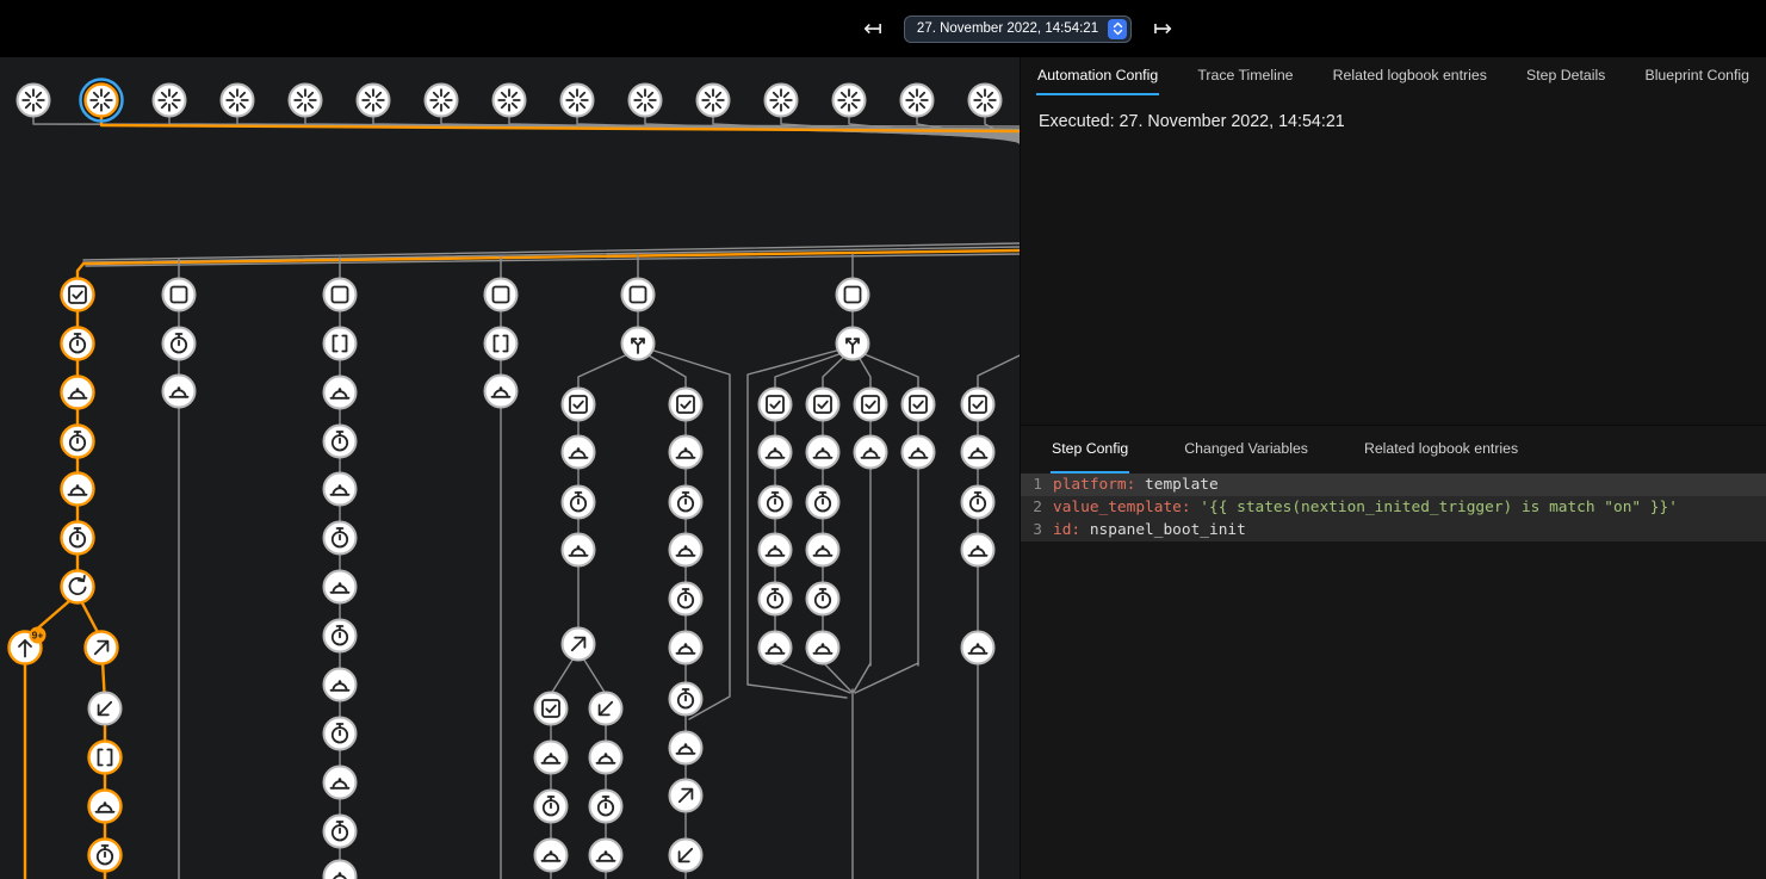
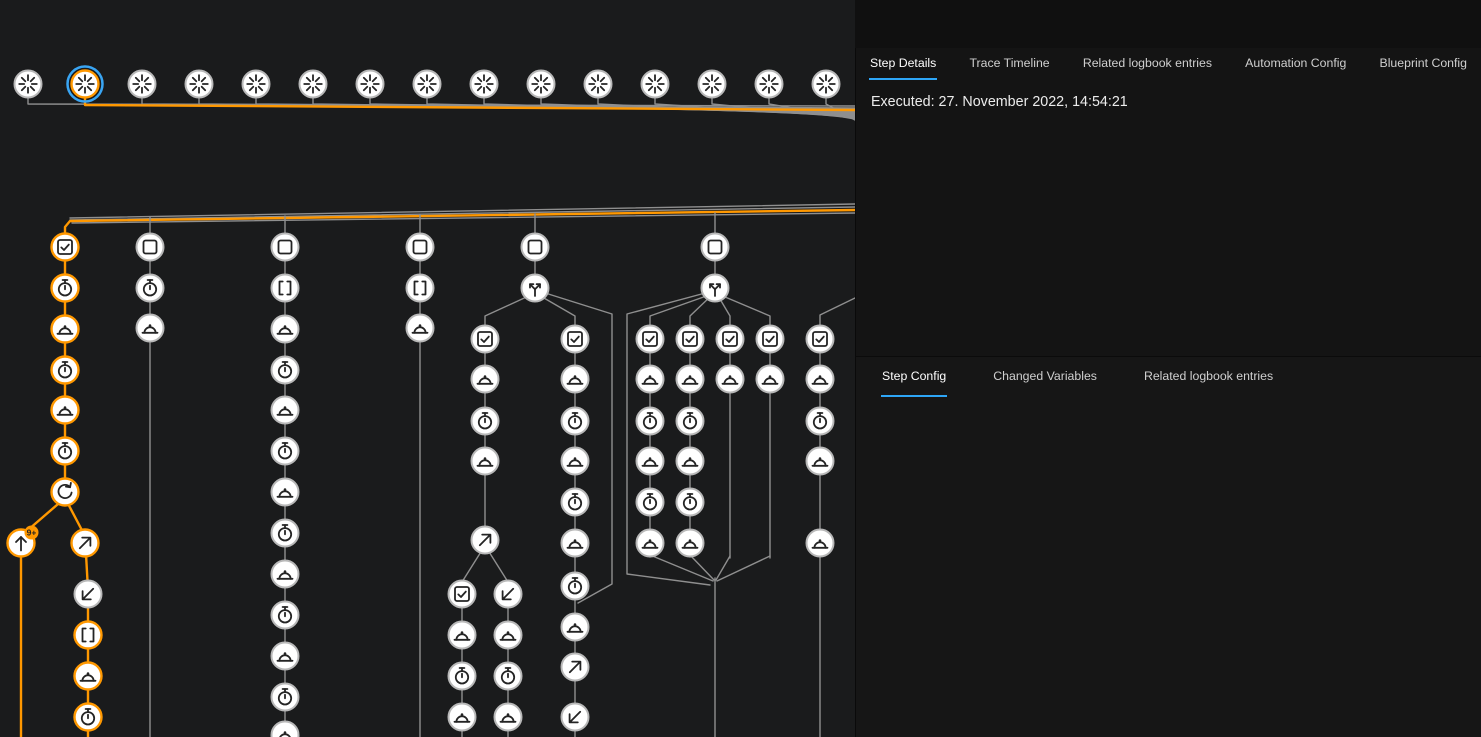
  9+
- ↤
- 27. November 2022, 14:54:21
- ↦
- Automation Config
+ Step Details
  Trace Timeline
  Related logbook entries
- Step Details
+ Automation Config
  Blueprint Config
  Executed: 27. November 2022, 14:54:21
  Step Config
  Changed Variables
  Related logbook entries
- 1
- platform: template
- 2
- value_template: '{{ states(nextion_inited_trigger) is match "on" }}'
- 3
- id: nspanel_boot_init
